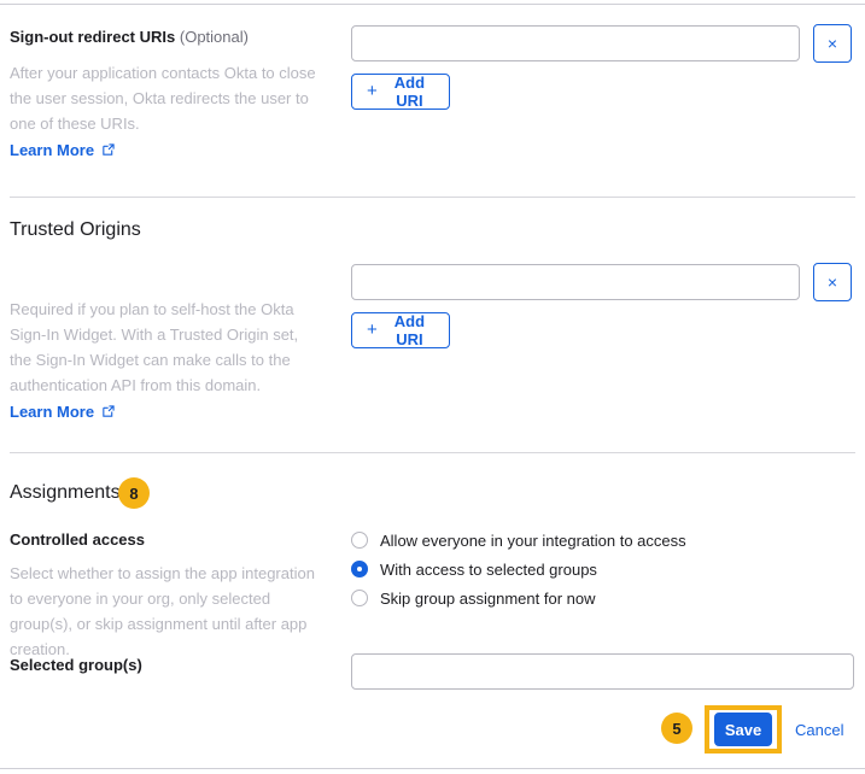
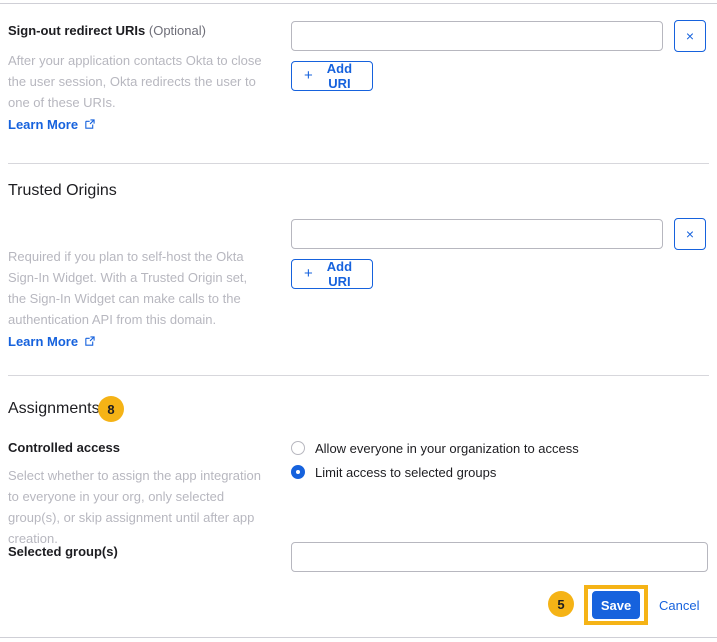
  Sign-out redirect URIs (Optional)
  After your application contacts Okta to close the user session, Okta redirects the user to one of these URIs.
  Learn More
  ×
  +
  Add URI
  Trusted Origins
  Required if you plan to self-host the Okta Sign-In Widget. With a Trusted Origin set, the Sign-In Widget can make calls to the authentication API from this domain.
  Learn More
  ×
  +
  Add URI
  Assignments
  8
  Controlled access
  Select whether to assign the app integration to everyone in your org, only selected group(s), or skip assignment until after app creation.
- Allow everyone in your integration to access
+ Allow everyone in your organization to access
- With access to selected groups
+ Limit access to selected groups
- Skip group assignment for now
  Selected group(s)
  5
  Save
  Cancel
